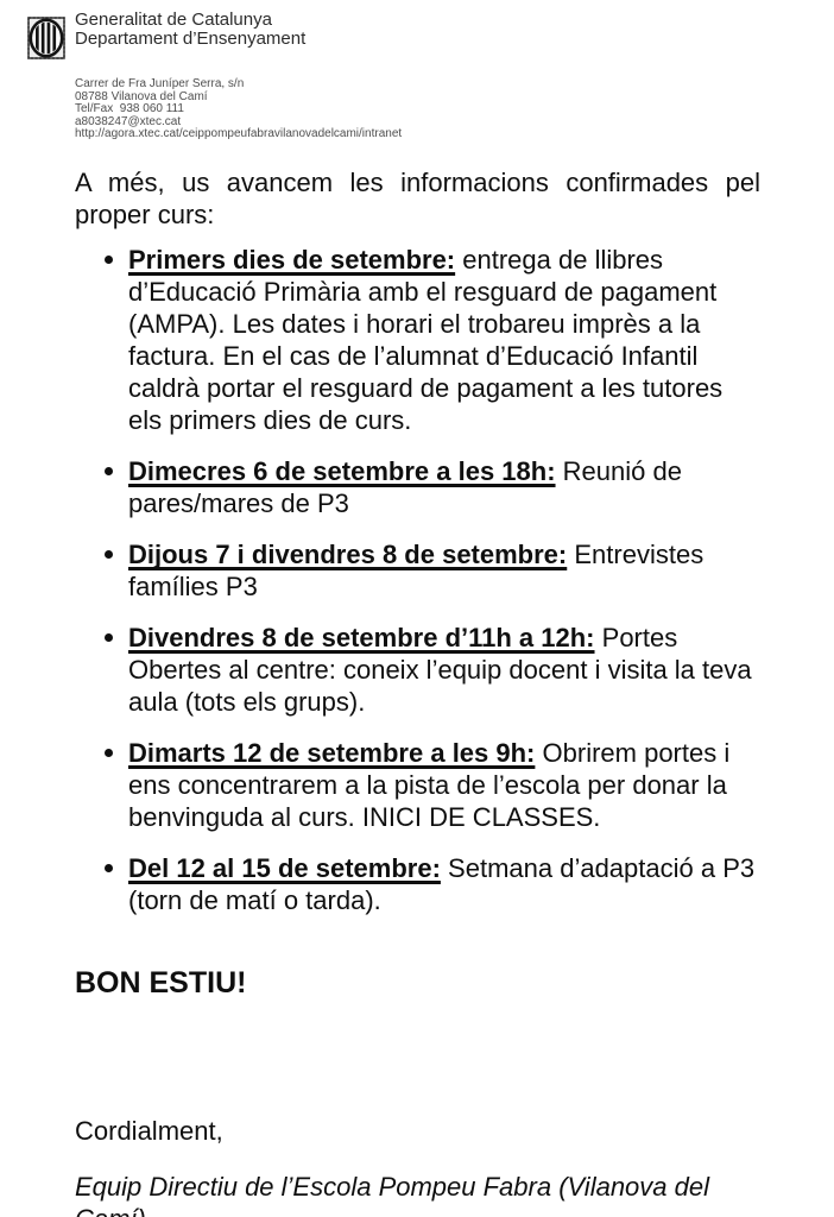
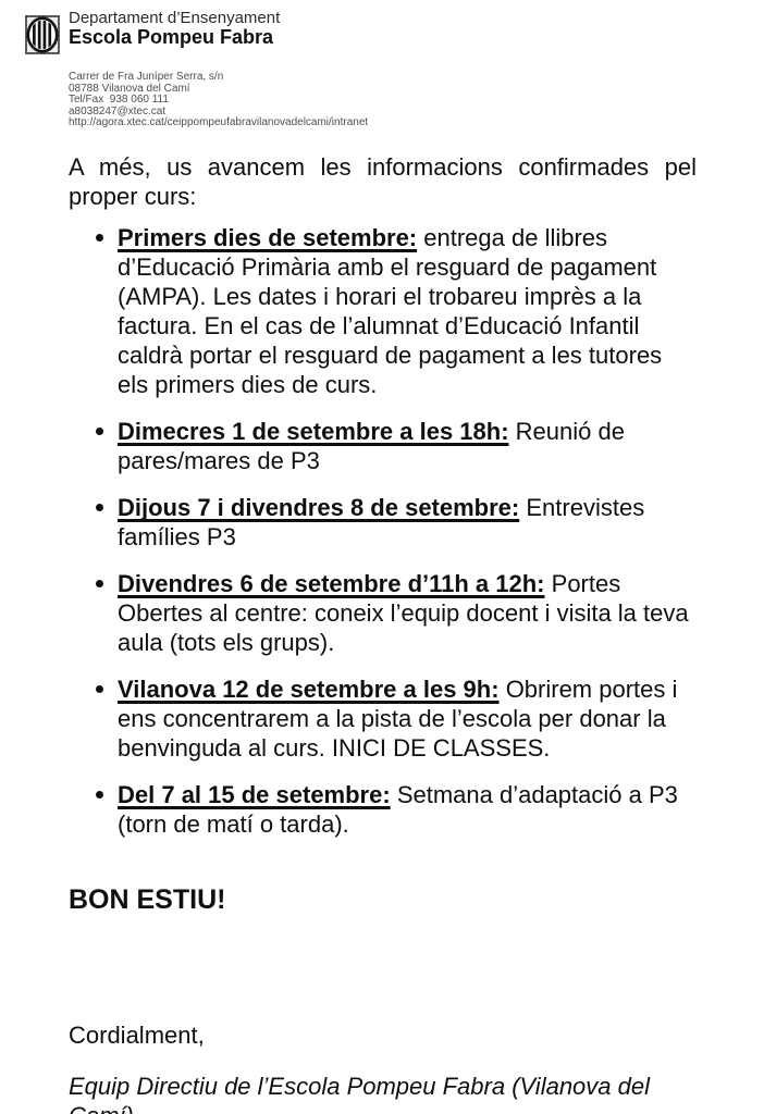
- Generalitat de Catalunya
  Departament d’Ensenyament
+ Escola Pompeu Fabra
  Carrer de Fra Juníper Serra, s/n
  08788 Vilanova del Camí
  Tel/Fax 938 060 111
  a8038247@xtec.cat
  http://agora.xtec.cat/ceippompeufabravilanovadelcami/intranet
  A més, us avancem les informacions confirmades pel proper curs:
  Primers dies de setembre: entrega de llibres d’Educació Primària amb el resguard de pagament (AMPA). Les dates i horari el trobareu imprès a la factura. En el cas de l’alumnat d’Educació Infantil caldrà portar el resguard de pagament a les tutores els primers dies de curs.
- Dimecres 6 de setembre a les 18h: Reunió de pares/mares de P3
+ Dimecres 1 de setembre a les 18h: Reunió de pares/mares de P3
  Dijous 7 i divendres 8 de setembre: Entrevistes famílies P3
- Divendres 8 de setembre d’11h a 12h: Portes Obertes al centre: coneix l’equip docent i visita la teva aula (tots els grups).
+ Divendres 6 de setembre d’11h a 12h: Portes Obertes al centre: coneix l’equip docent i visita la teva aula (tots els grups).
- Dimarts 12 de setembre a les 9h: Obrirem portes i ens concentrarem a la pista de l’escola per donar la benvinguda al curs. INICI DE CLASSES.
+ Vilanova 12 de setembre a les 9h: Obrirem portes i ens concentrarem a la pista de l’escola per donar la benvinguda al curs. INICI DE CLASSES.
- Del 12 al 15 de setembre: Setmana d’adaptació a P3 (torn de matí o tarda).
+ Del 7 al 15 de setembre: Setmana d’adaptació a P3 (torn de matí o tarda).
  BON ESTIU!
  Cordialment,
  Equip Directiu de l’Escola Pompeu Fabra (Vilanova del
